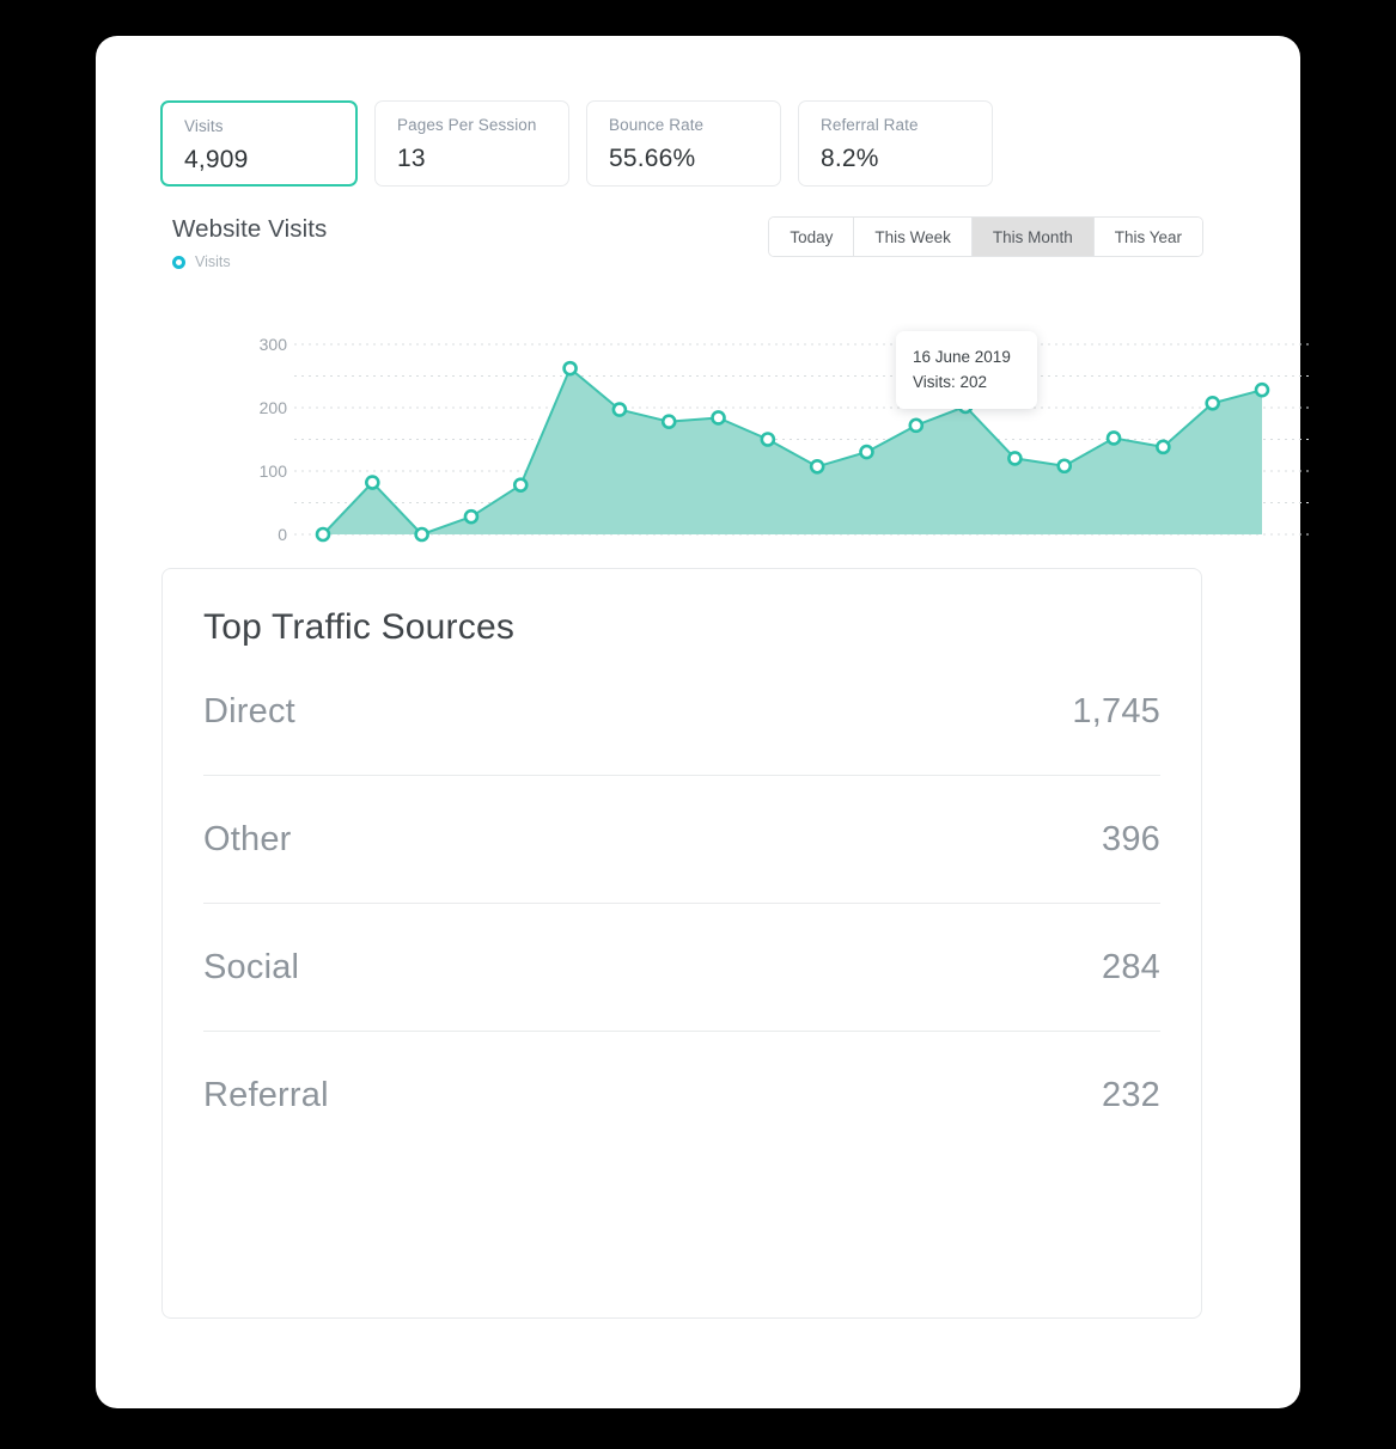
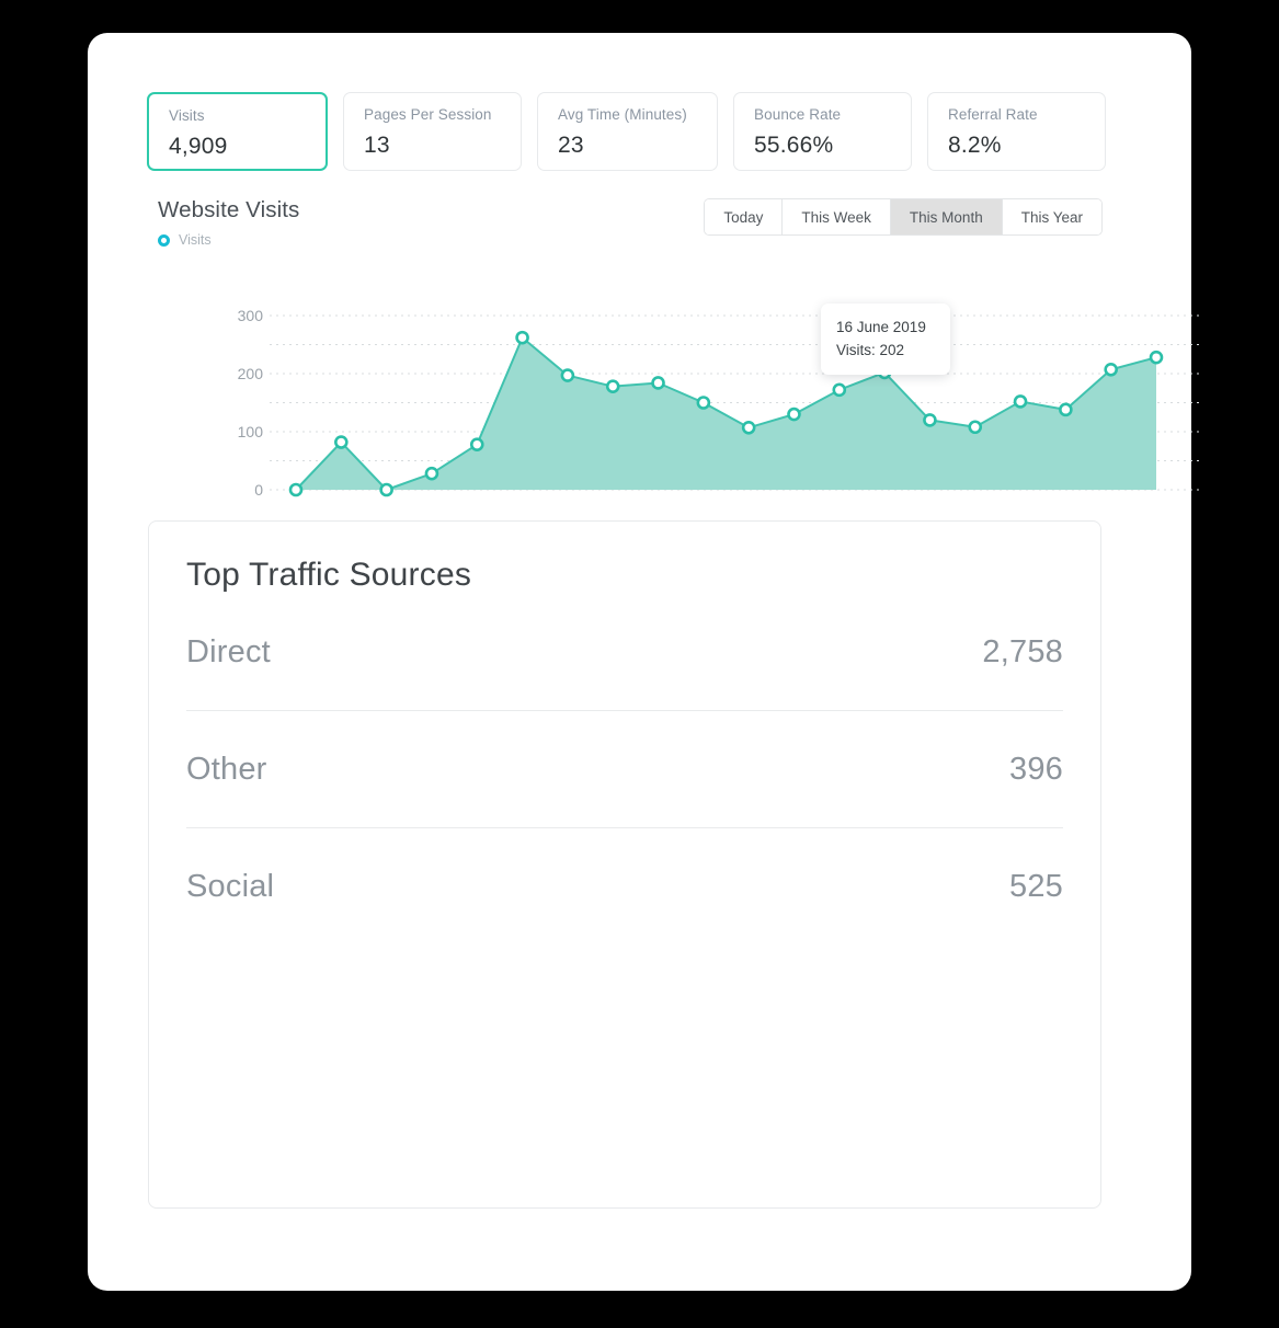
  Visits
  4,909
  Pages Per Session
  13
+ Avg Time (Minutes)
+ 23
  Bounce Rate
  55.66%
  Referral Rate
  8.2%
  Website Visits
  Visits
  Today
  This Week
  This Month
  This Year
  0
  100
  200
  300
  16 June 2019
  Visits: 202
  Top Traffic Sources
  Direct
- 1,745
+ 2,758
  Other
  396
  Social
- 284
+ 525
- Referral
- 232
